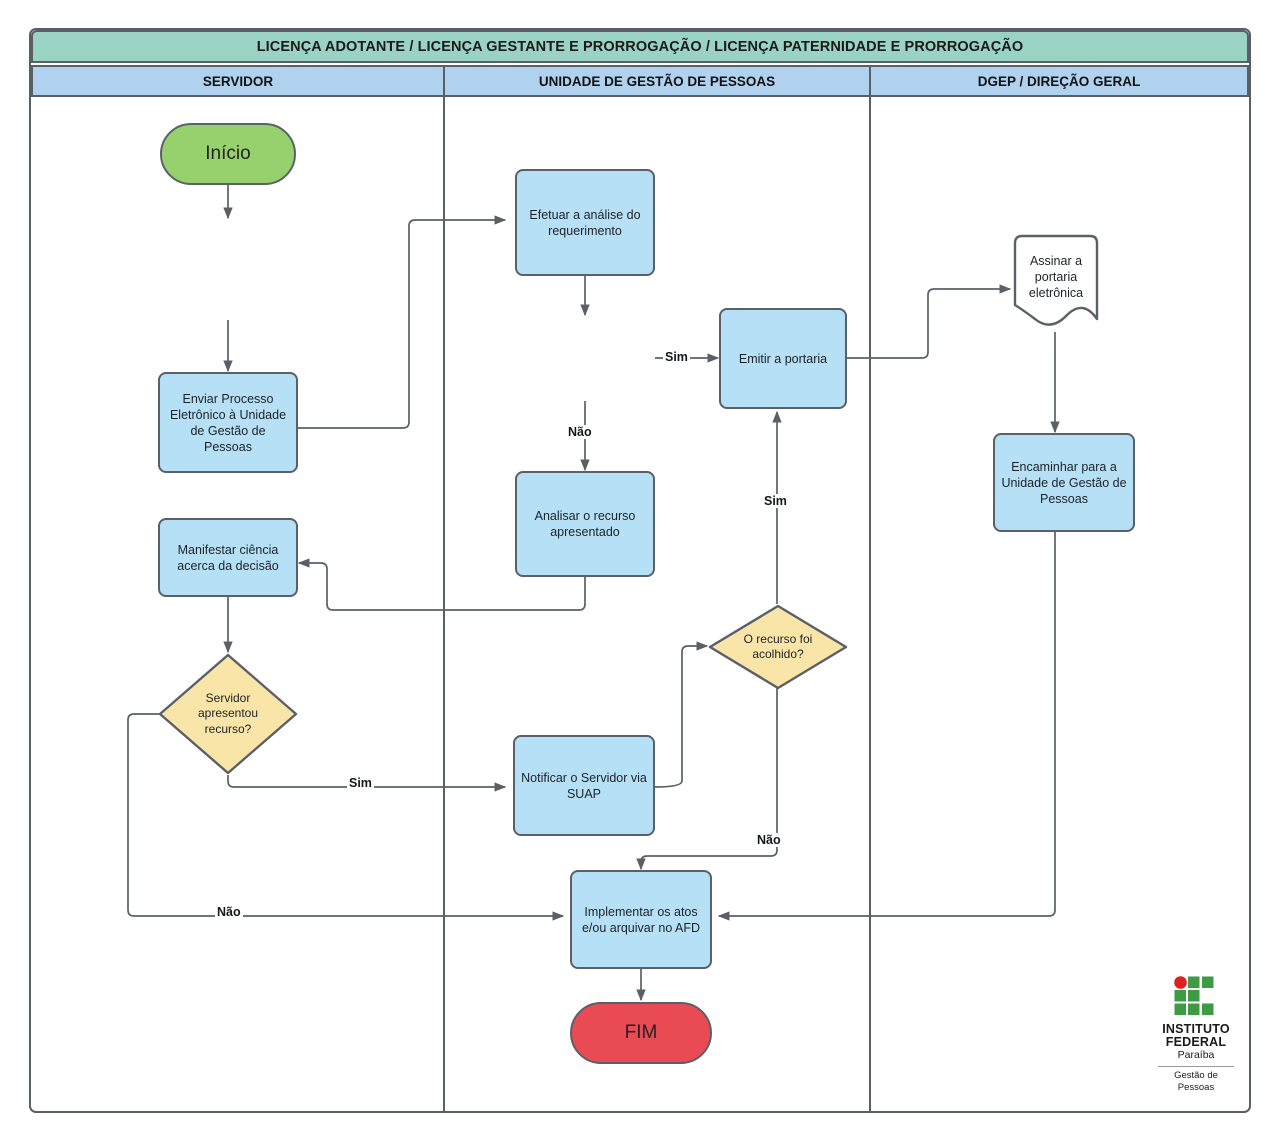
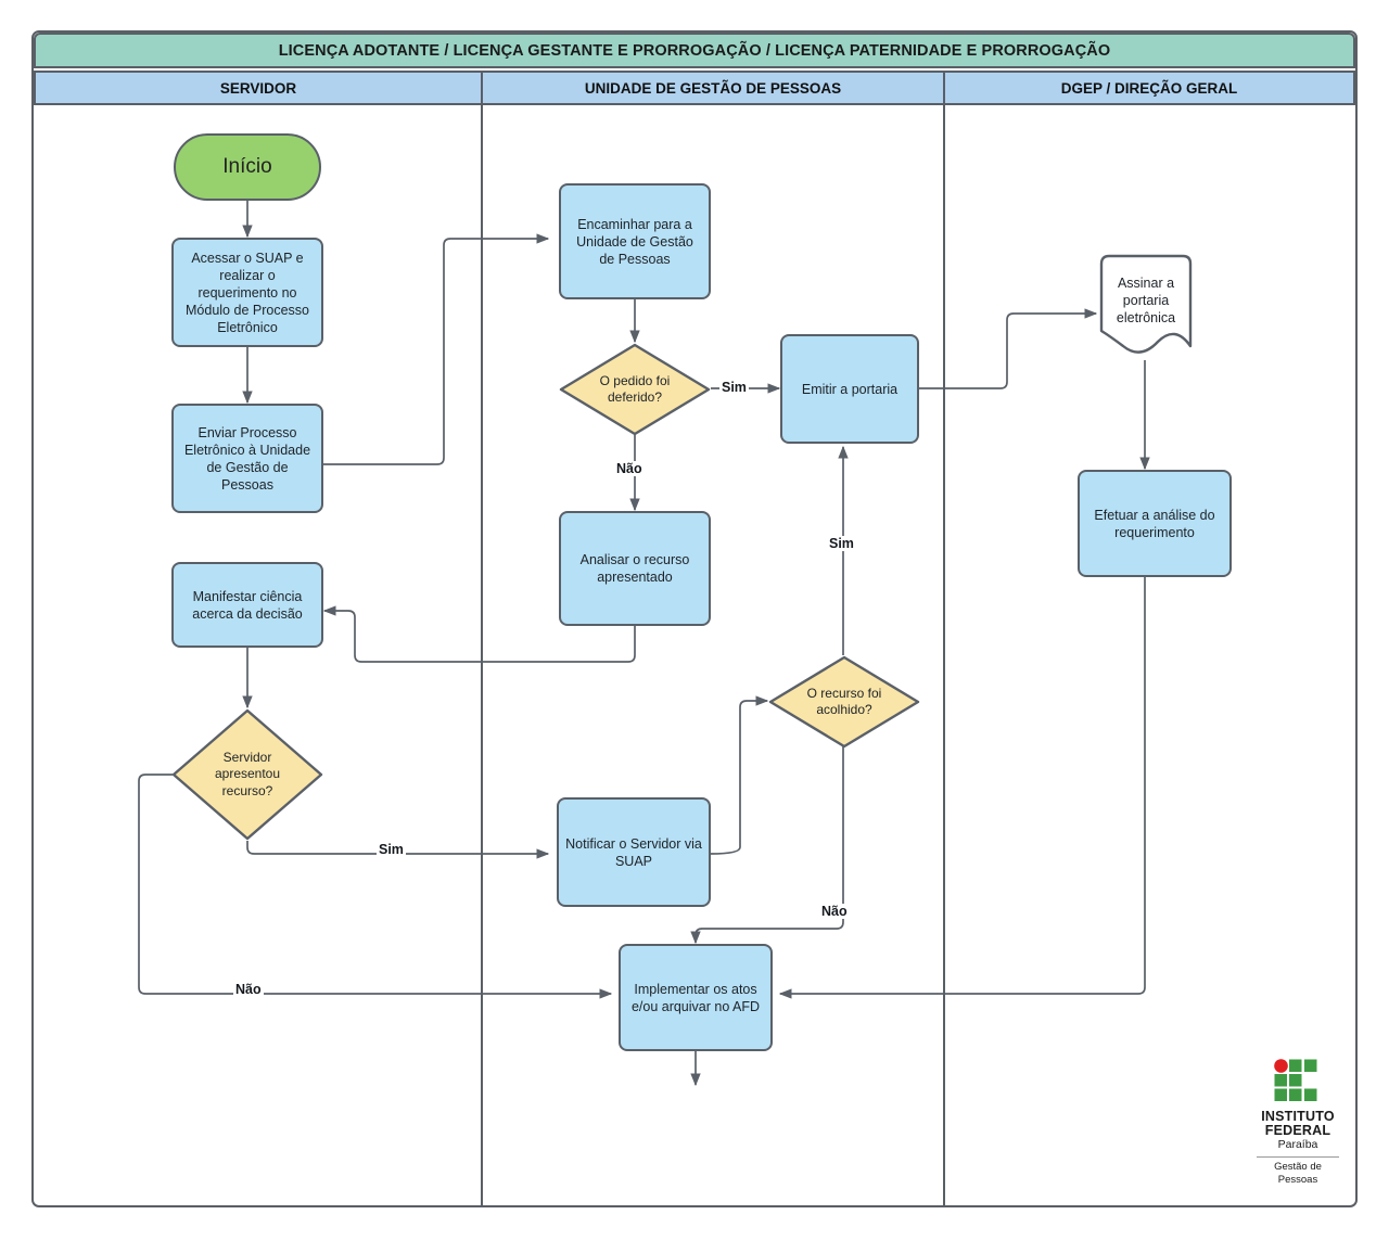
  LICENÇA ADOTANTE / LICENÇA GESTANTE E PRORROGAÇÃO / LICENÇA PATERNIDADE E PRORROGAÇÃO
  SERVIDOR
  UNIDADE DE GESTÃO DE PESSOAS
  DGEP / DIREÇÃO GERAL
  Início
+ Acessar o SUAP e realizar o requerimento no Módulo de Processo Eletrônico
  Enviar Processo Eletrônico à Unidade de Gestão de Pessoas
  Manifestar ciência acerca da decisão
  Servidor apresentou recurso?
- Efetuar a análise do requerimento
+ Encaminhar para a Unidade de Gestão de Pessoas
+ O pedido foi deferido?
  Emitir a portaria
  Analisar o recurso apresentado
  O recurso foi acolhido?
  Notificar o Servidor via SUAP
  Implementar os atos e/ou arquivar no AFD
- FIM
  Assinar a portaria eletrônica
- Encaminhar para a Unidade de Gestão de Pessoas
+ Efetuar a análise do requerimento
  Sim
  Não
  Sim
  Não
  Sim
  Não
  INSTITUTO
  FEDERAL
  Paraíba
  Gestão de
  Pessoas
